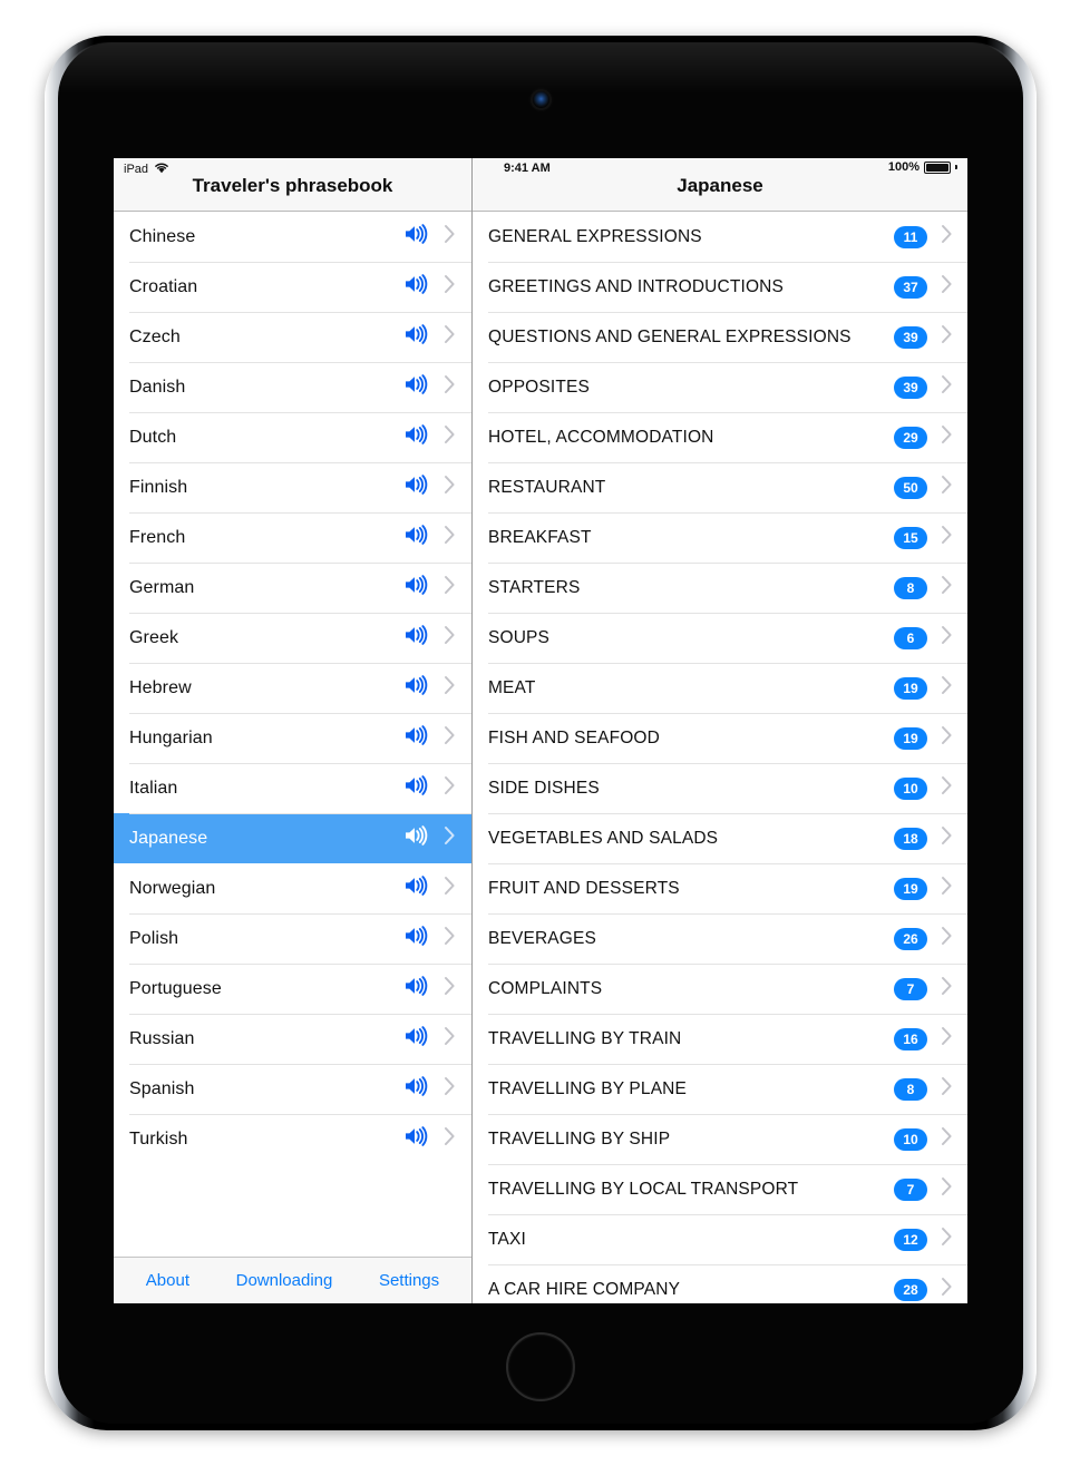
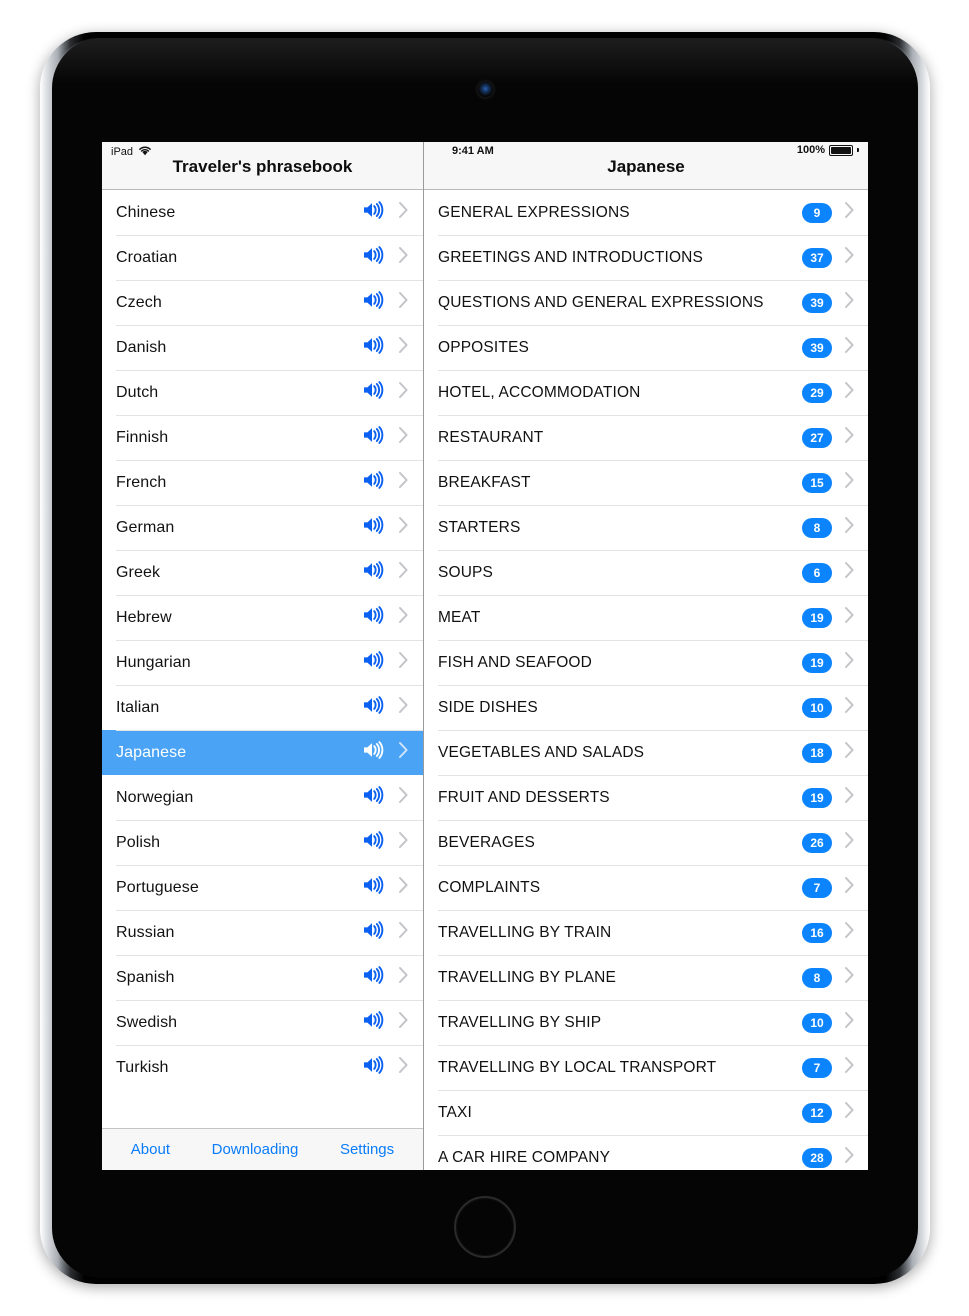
  iPad
  Traveler's phrasebook
  Chinese
  Croatian
  Czech
  Danish
  Dutch
  Finnish
  French
  German
  Greek
  Hebrew
  Hungarian
  Italian
  Japanese
  Norwegian
  Polish
  Portuguese
  Russian
  Spanish
+ Swedish
  Turkish
  About
  Downloading
  Settings
  9:41 AM
  100%
  Japanese
  GENERAL EXPRESSIONS
- 11
+ 9
  GREETINGS AND INTRODUCTIONS
  37
  QUESTIONS AND GENERAL EXPRESSIONS
  39
  OPPOSITES
  39
  HOTEL, ACCOMMODATION
  29
  RESTAURANT
- 50
+ 27
  BREAKFAST
  15
  STARTERS
  8
  SOUPS
  6
  MEAT
  19
  FISH AND SEAFOOD
  19
  SIDE DISHES
  10
  VEGETABLES AND SALADS
  18
  FRUIT AND DESSERTS
  19
  BEVERAGES
  26
  COMPLAINTS
  7
  TRAVELLING BY TRAIN
  16
  TRAVELLING BY PLANE
  8
  TRAVELLING BY SHIP
  10
  TRAVELLING BY LOCAL TRANSPORT
  7
  TAXI
  12
  A CAR HIRE COMPANY
  28
